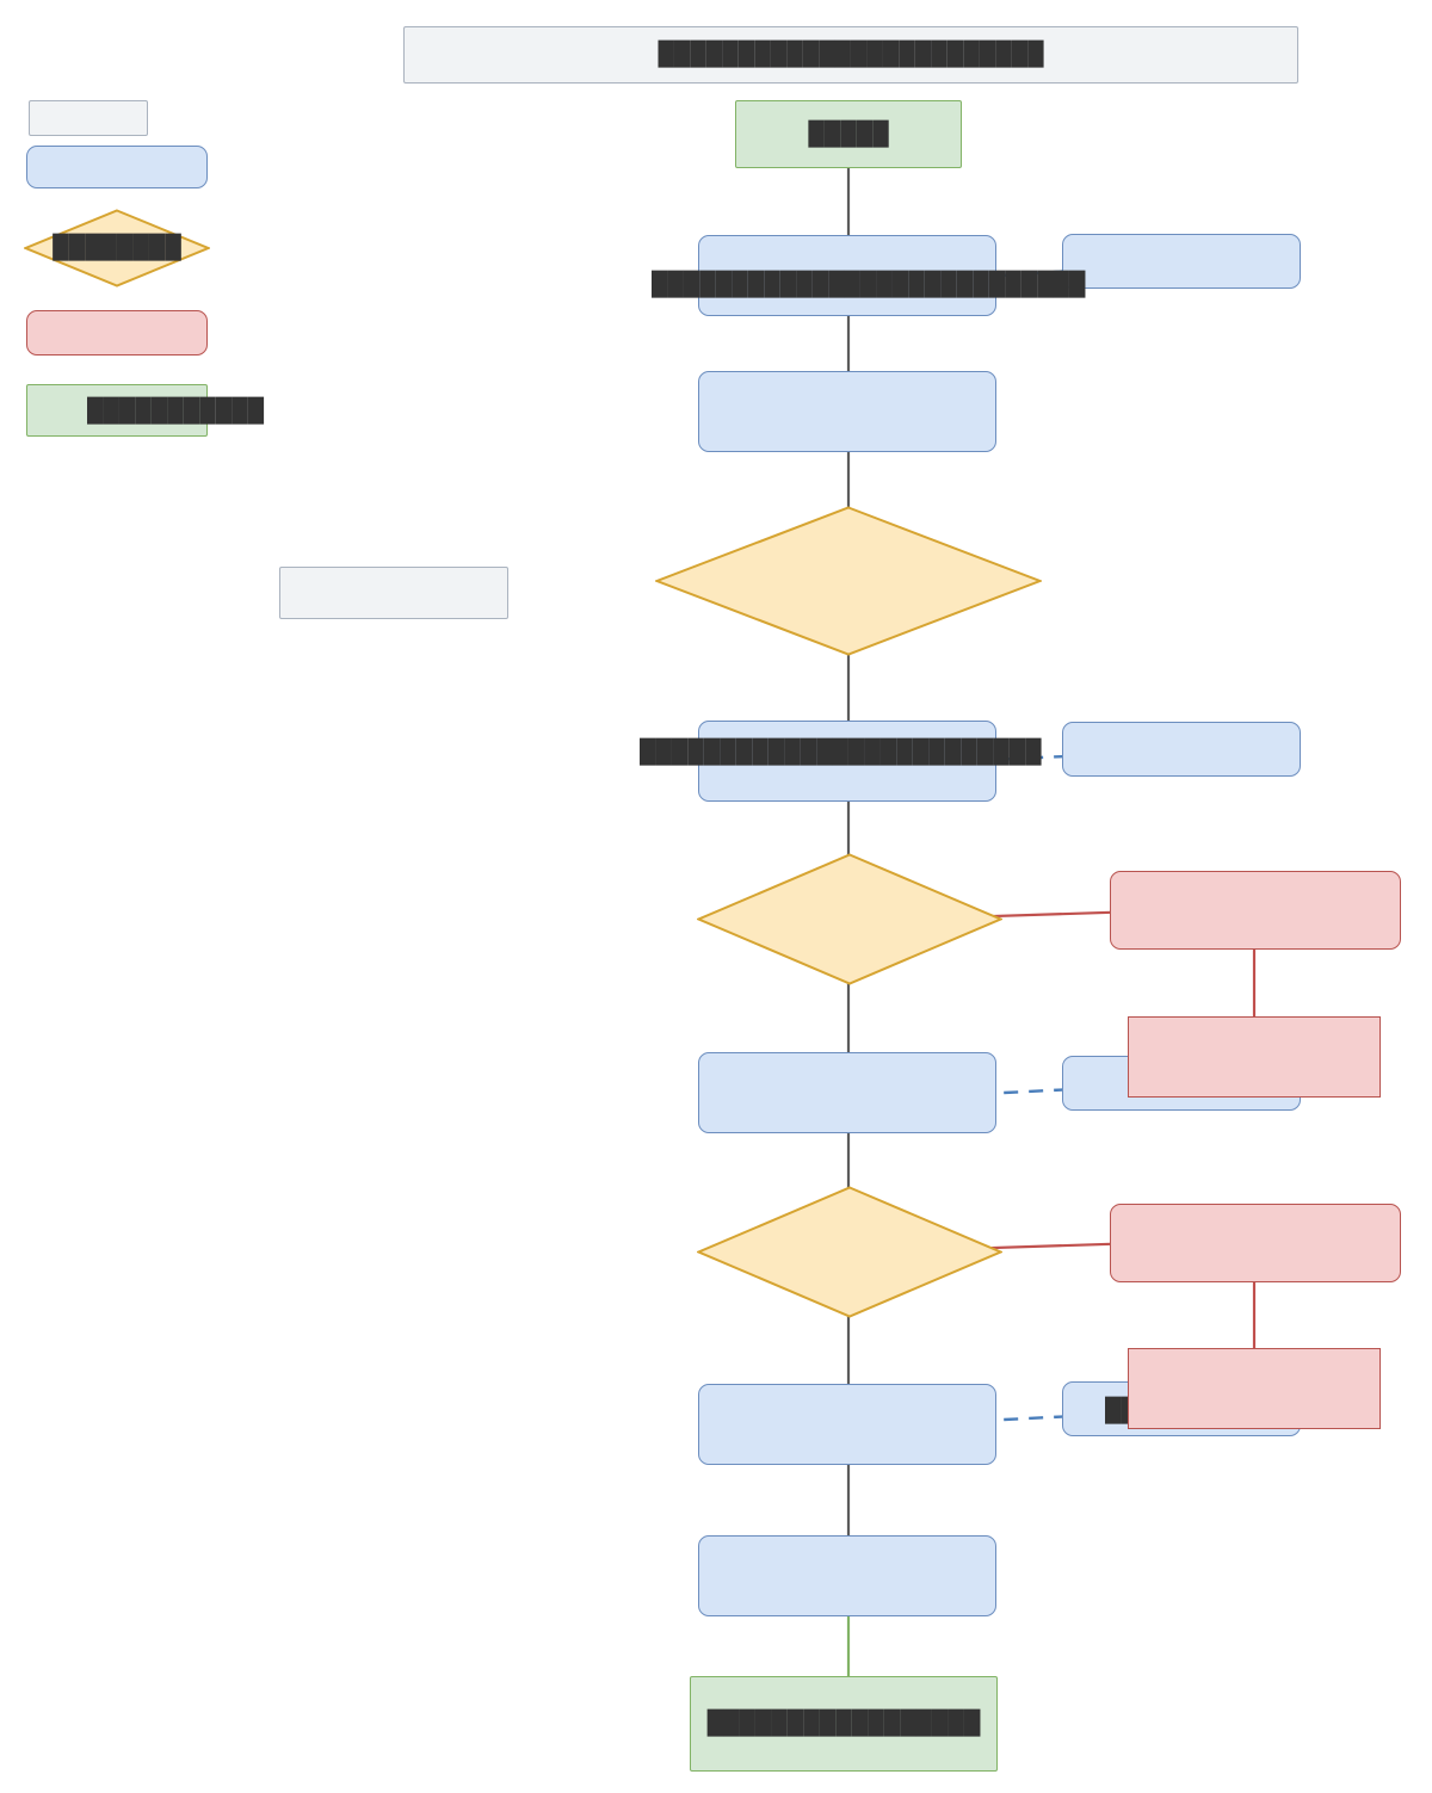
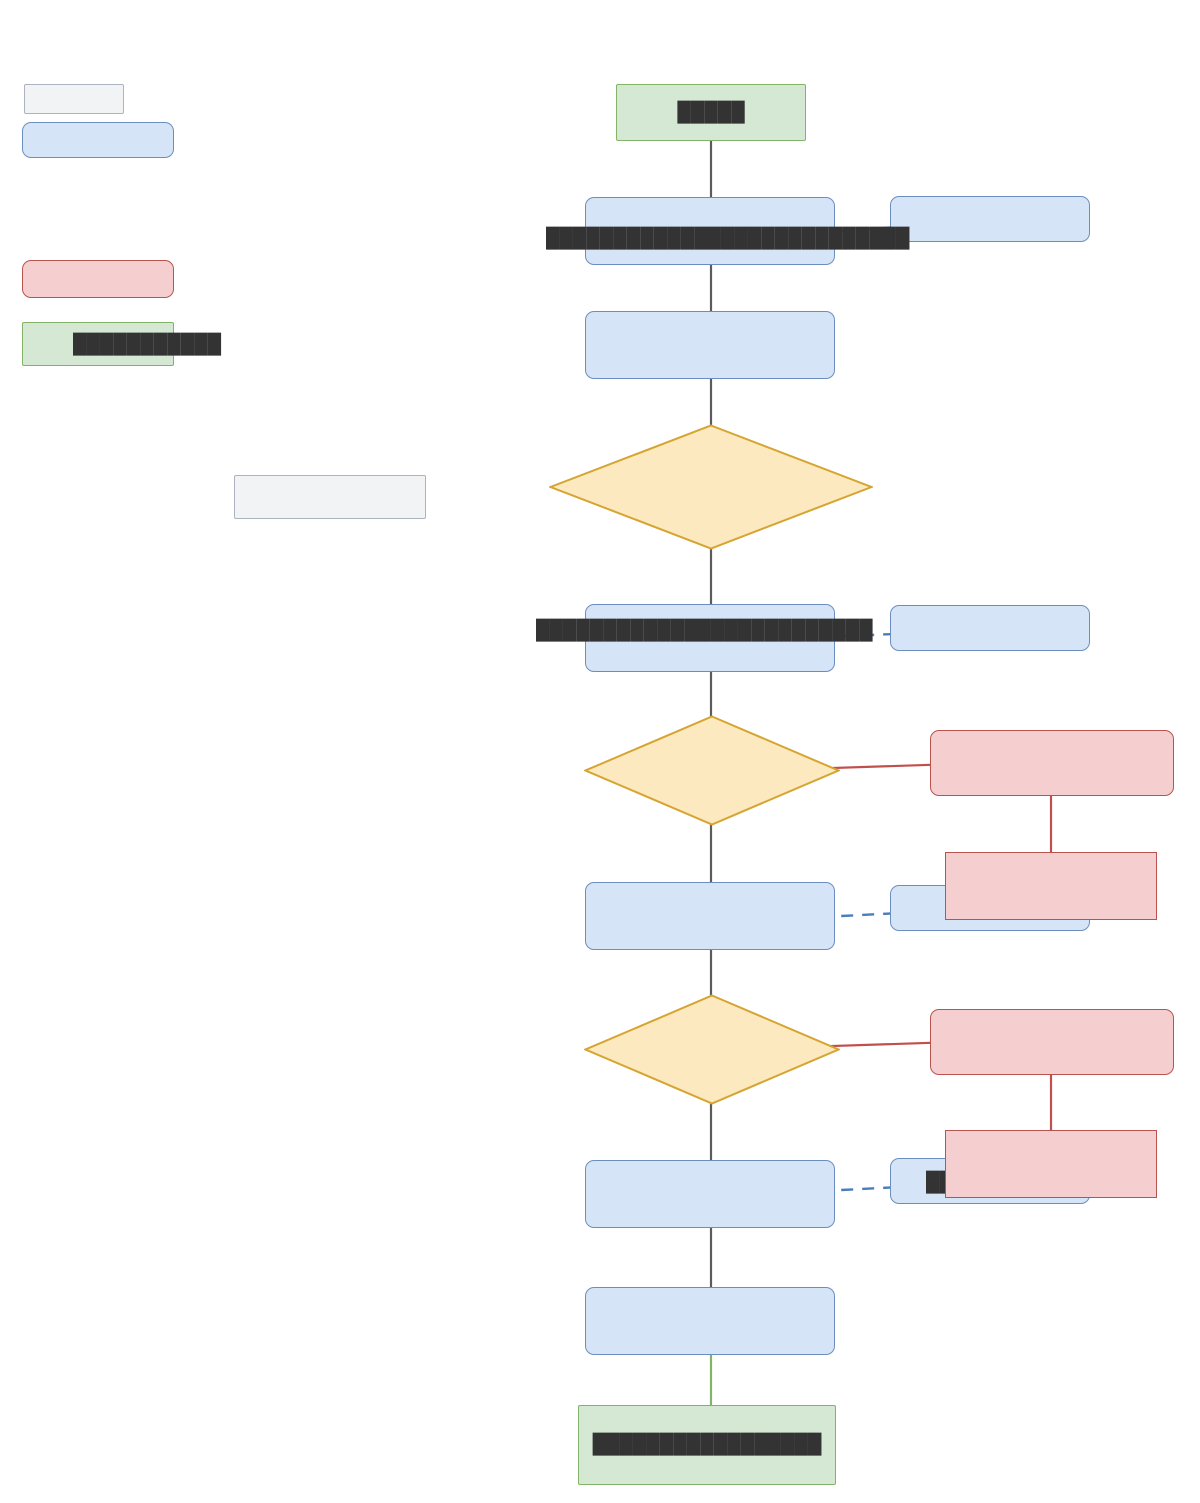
- ████████████████████████
- ████████
  ███████████
  █████
  █████████████████
  ███████████████████████████
  █████████████████████████
